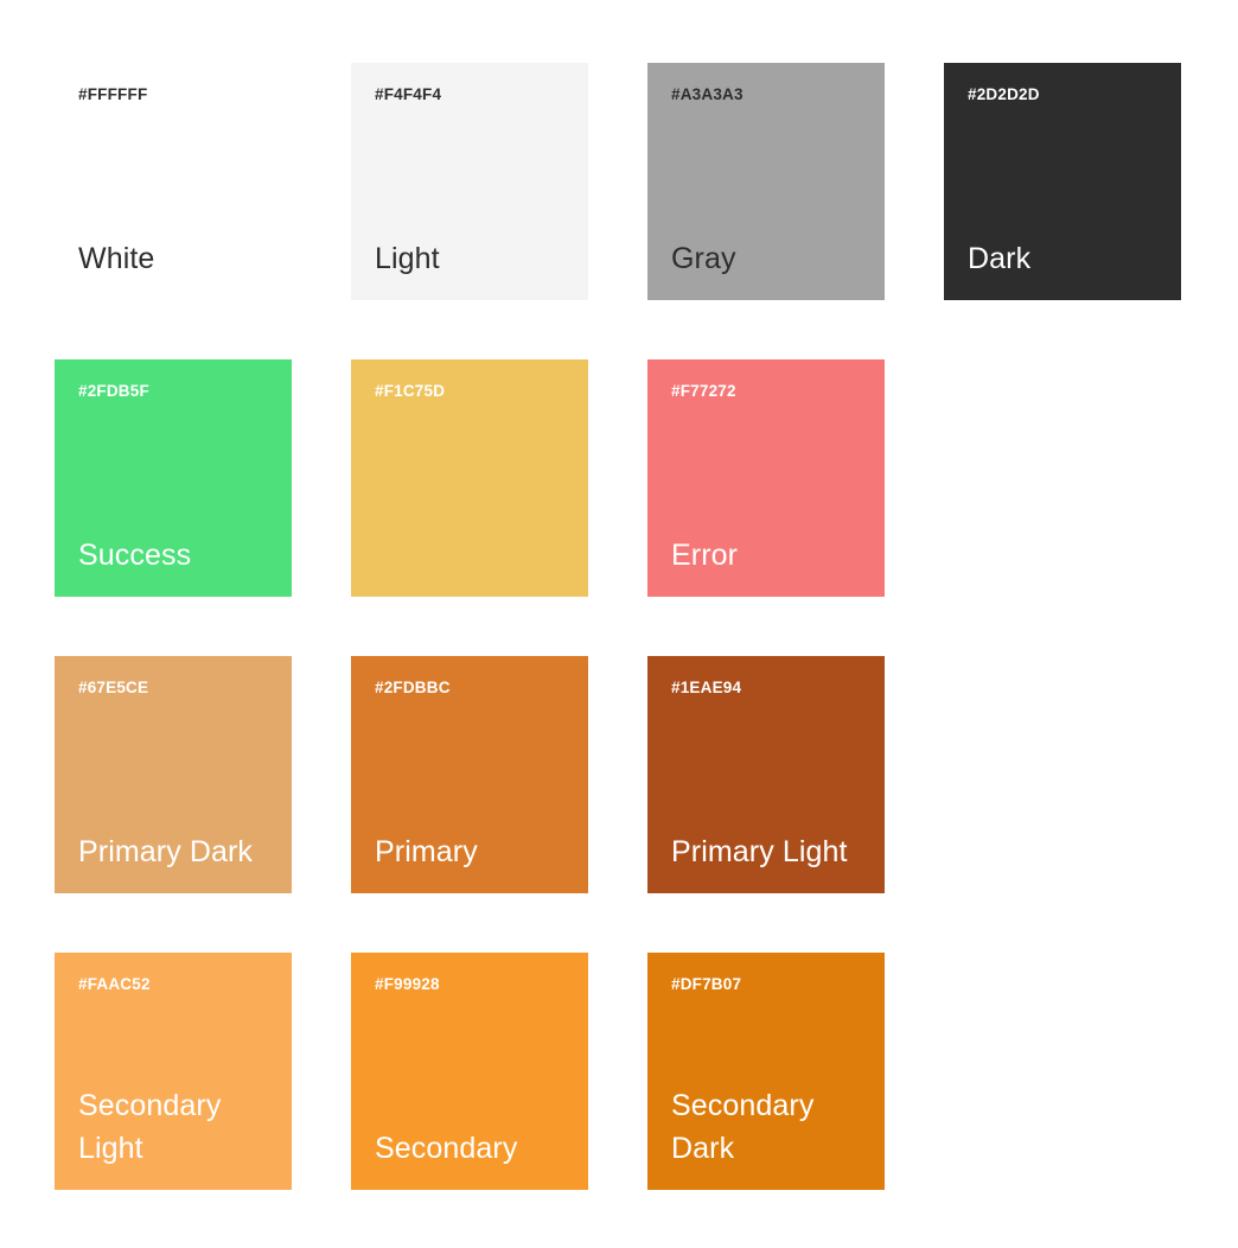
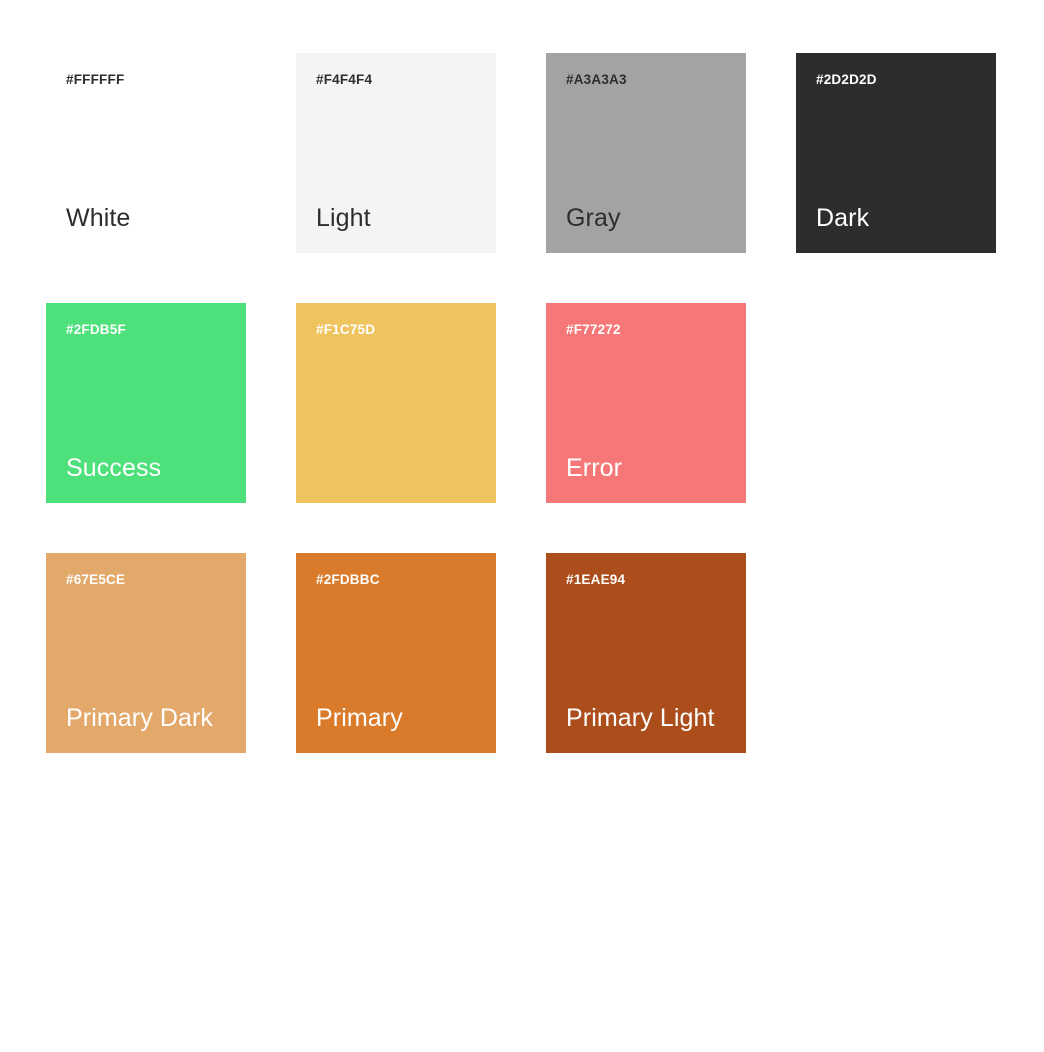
  #FFFFFF
  White
  #F4F4F4
  Light
  #A3A3A3
  Gray
  #2D2D2D
  Dark
  #2FDB5F
  Success
  #F1C75D
  #F77272
  Error
  #67E5CE
  Primary Dark
  #2FDBBC
  Primary
  #1EAE94
  Primary Light
- #FAAC52
- Secondary Light
- #F99928
- Secondary
- #DF7B07
- Secondary Dark
